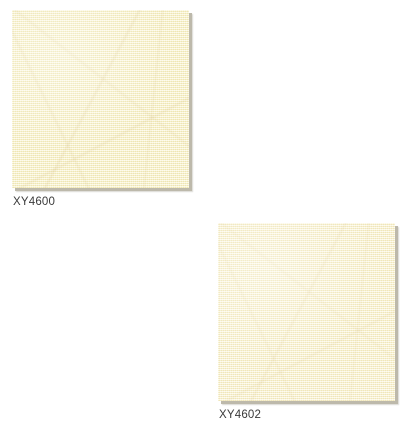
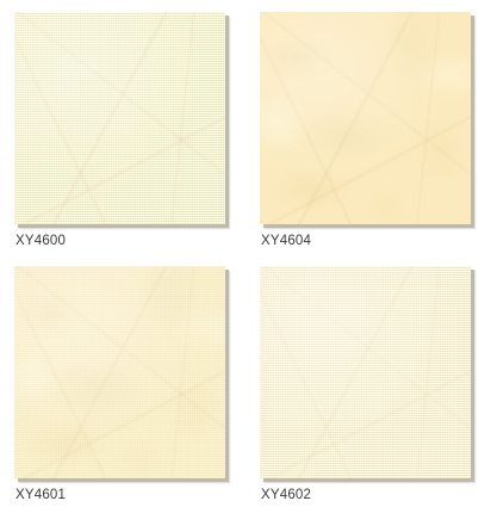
  XY4600
+ XY4604
+ XY4601
  XY4602
